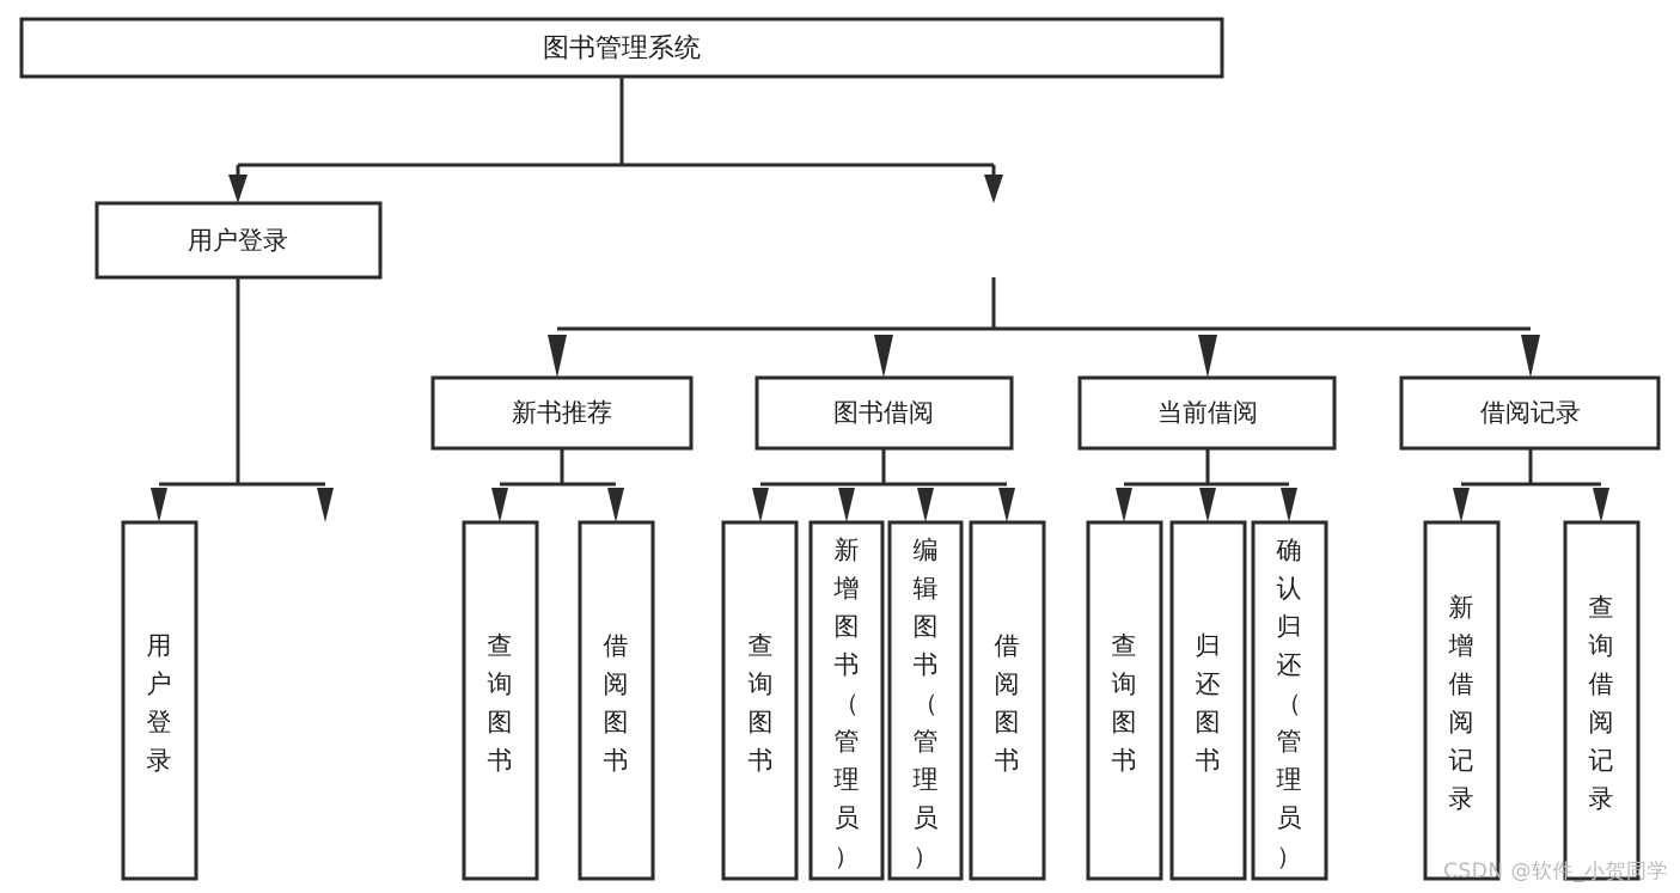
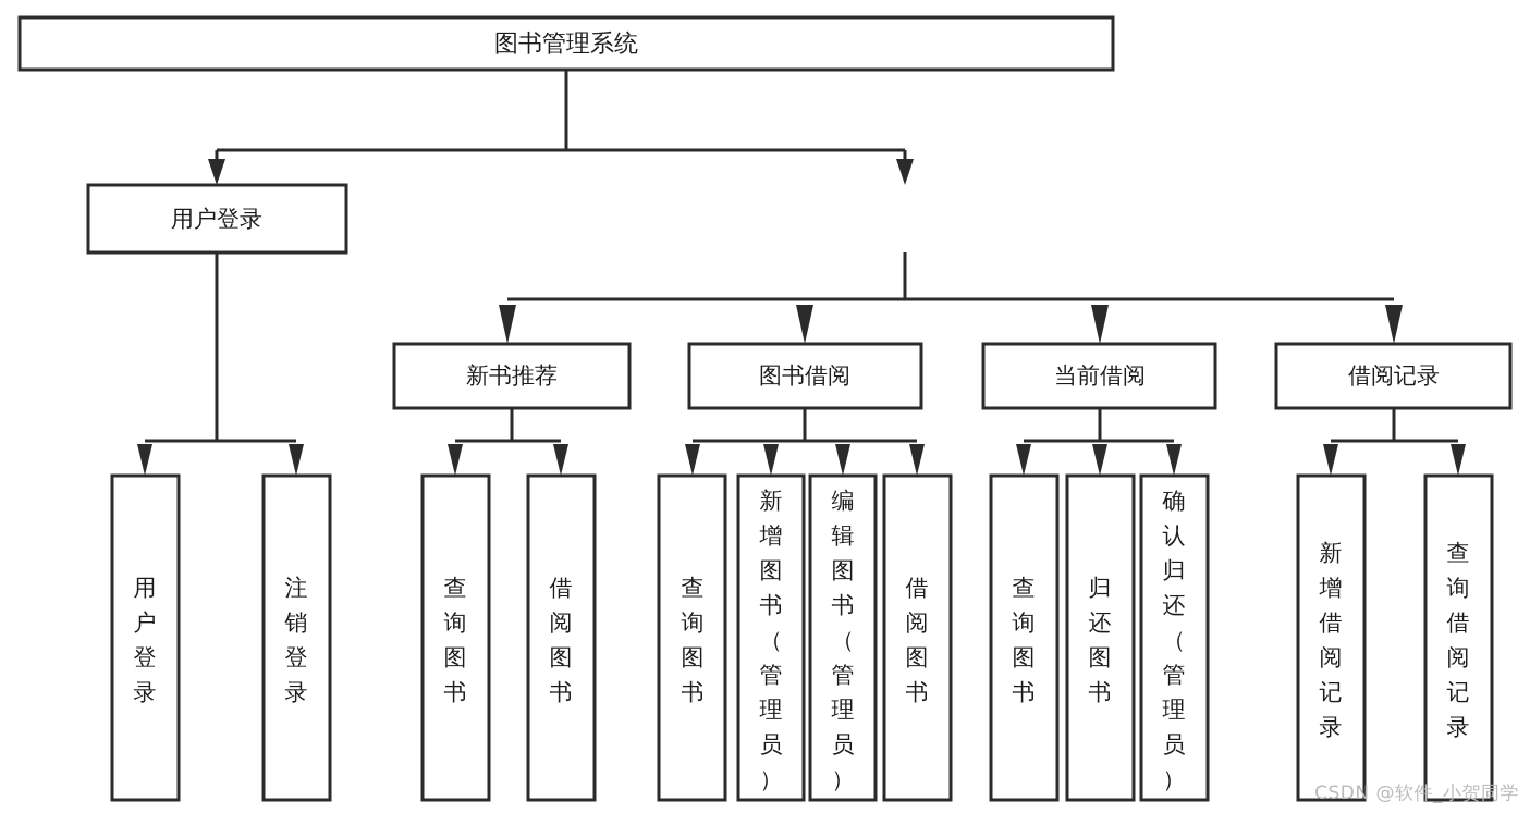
  图书管理系统
  用户登录
  新书推荐
  图书借阅
  当前借阅
  借阅记录
  用户登录
+ 注销登录
  查询图书
  借阅图书
  查询图书
  新增图书（管理员）
  编辑图书（管理员）
  借阅图书
  查询图书
  归还图书
  确认归还（管理员）
  新增借阅记录
  查询借阅记录
  CSDN @软件_小贺同学
